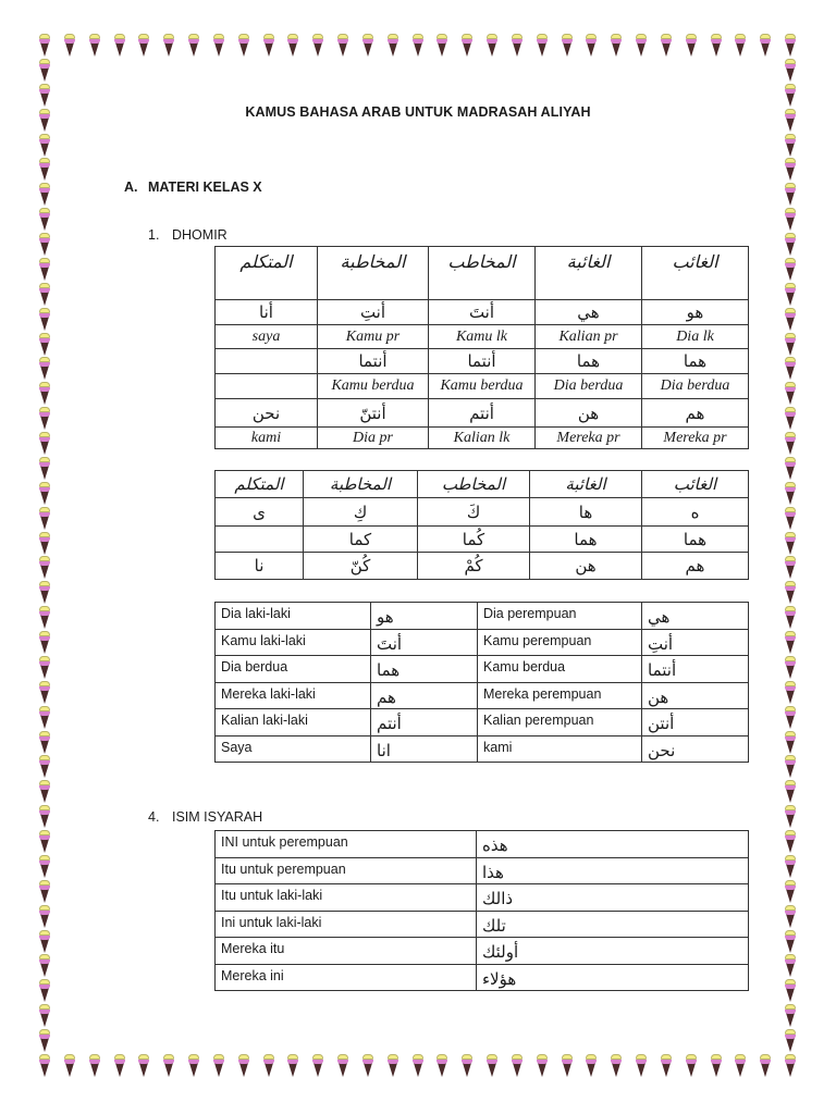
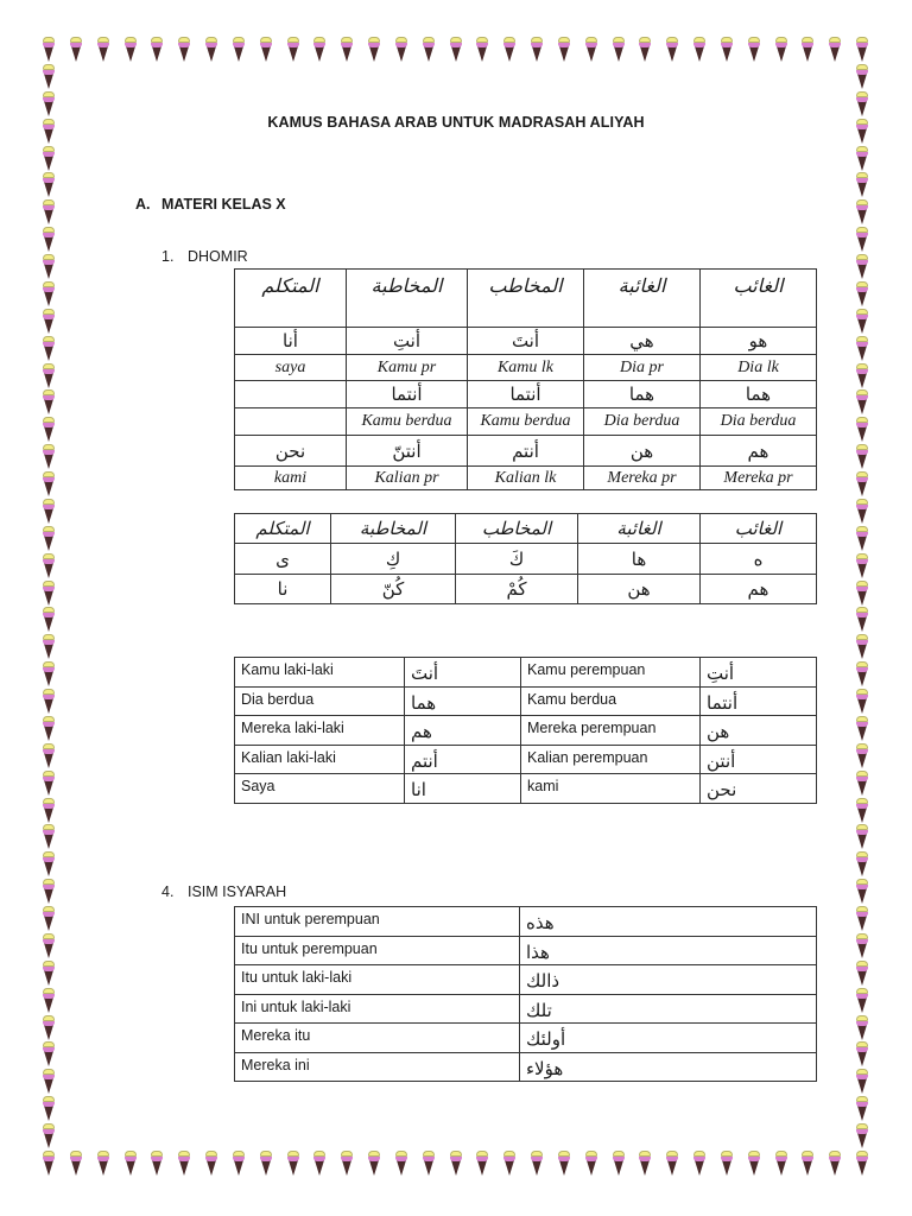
  KAMUS BAHASA ARAB UNTUK MADRASAH ALIYAH
  A. MATERI KELAS X
  1. DHOMIR
  المتكلم	المخاطبة	المخاطب	الغائبة	الغائب
  أنا	أنتِ	أنتَ	هي	هو
- saya	Kamu pr	Kamu lk	Kalian pr	Dia lk
+ saya	Kamu pr	Kamu lk	Dia pr	Dia lk
  	أنتما	أنتما	هما	هما
  	Kamu berdua	Kamu berdua	Dia berdua	Dia berdua
  نحن	أنتنّ	أنتم	هن	هم
- kami	Dia pr	Kalian lk	Mereka pr	Mereka pr
+ kami	Kalian pr	Kalian lk	Mereka pr	Mereka pr
  المتكلم	المخاطبة	المخاطب	الغائبة	الغائب
  ى	كِ	كَ	ها	ه
- 	كما	كُما	هما	هما
  نا	كُنّ	كُمْ	هن	هم
- Dia laki-laki	هو	Dia perempuan	هي
  Kamu laki-laki	أنتَ	Kamu perempuan	أنتِ
  Dia berdua	هما	Kamu berdua	أنتما
  Mereka laki-laki	هم	Mereka perempuan	هن
  Kalian laki-laki	أنتم	Kalian perempuan	أنتن
  Saya	انا	kami	نحن
  4. ISIM ISYARAH
  INI untuk perempuan	هذه
  Itu untuk perempuan	هذا
  Itu untuk laki-laki	ذالك
  Ini untuk laki-laki	تلك
  Mereka itu	أولئك
  Mereka ini	هؤلاء
